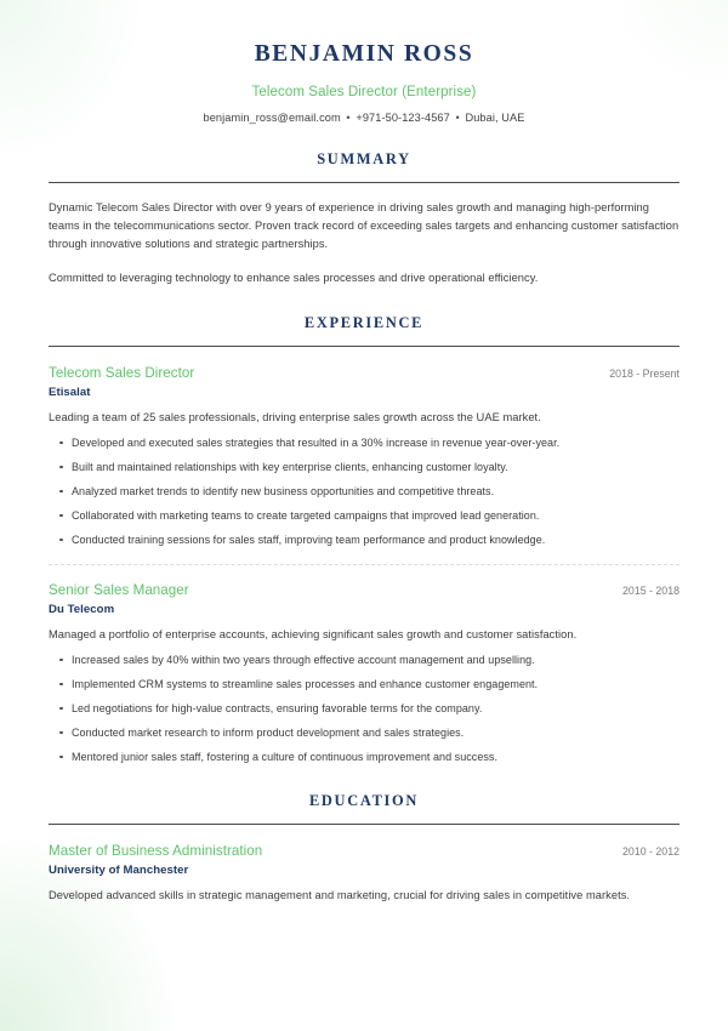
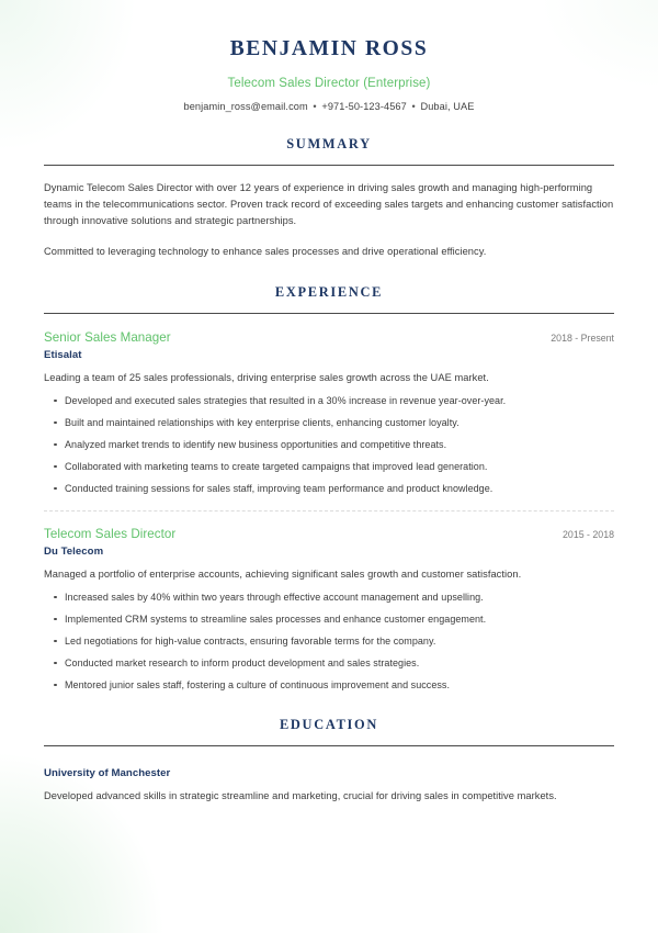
  BENJAMIN ROSS
  Telecom Sales Director (Enterprise)
  benjamin_ross@email.com • +971-50-123-4567 • Dubai, UAE
  SUMMARY
- Dynamic Telecom Sales Director with over 9 years of experience in driving sales growth and managing high-performing teams in the telecommunications sector. Proven track record of exceeding sales targets and enhancing customer satisfaction through innovative solutions and strategic partnerships.
+ Dynamic Telecom Sales Director with over 12 years of experience in driving sales growth and managing high-performing teams in the telecommunications sector. Proven track record of exceeding sales targets and enhancing customer satisfaction through innovative solutions and strategic partnerships.
  Committed to leveraging technology to enhance sales processes and drive operational efficiency.
  EXPERIENCE
- Telecom Sales Director
+ Senior Sales Manager
  2018 - Present
  Etisalat
  Leading a team of 25 sales professionals, driving enterprise sales growth across the UAE market.
  Developed and executed sales strategies that resulted in a 30% increase in revenue year-over-year.
  Built and maintained relationships with key enterprise clients, enhancing customer loyalty.
  Analyzed market trends to identify new business opportunities and competitive threats.
  Collaborated with marketing teams to create targeted campaigns that improved lead generation.
  Conducted training sessions for sales staff, improving team performance and product knowledge.
- Senior Sales Manager
+ Telecom Sales Director
  2015 - 2018
  Du Telecom
  Managed a portfolio of enterprise accounts, achieving significant sales growth and customer satisfaction.
  Increased sales by 40% within two years through effective account management and upselling.
  Implemented CRM systems to streamline sales processes and enhance customer engagement.
  Led negotiations for high-value contracts, ensuring favorable terms for the company.
  Conducted market research to inform product development and sales strategies.
  Mentored junior sales staff, fostering a culture of continuous improvement and success.
  EDUCATION
- Master of Business Administration
- 2010 - 2012
  University of Manchester
- Developed advanced skills in strategic management and marketing, crucial for driving sales in competitive markets.
+ Developed advanced skills in strategic streamline and marketing, crucial for driving sales in competitive markets.
